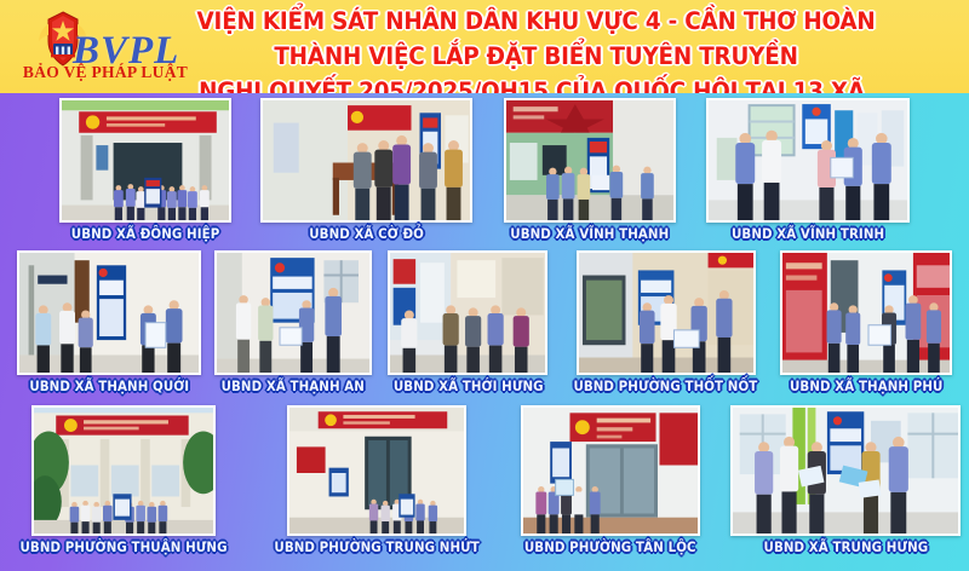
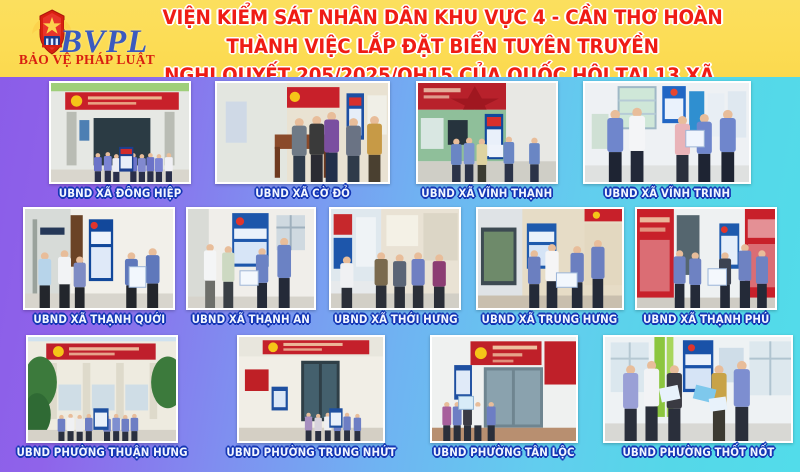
  BVPL
  BẢO VỆ PHÁP LUẬT
  VIỆN KIỂM SÁT NHÂN DÂN KHU VỰC 4 - CẦN THƠ HOÀN THÀNH VIỆC LẮP ĐẶT BIỂN TUYÊN TRUYỀN
  NGHỊ QUYẾT 205/2025/QH15 CỦA QUỐC HỘI TẠI 13 XÃ,
  UBND XÃ ĐÔNG HIỆP
  UBND XÃ CỜ ĐỎ
  UBND XÃ VĨNH THẠNH
  UBND XÃ VĨNH TRINH
  UBND XÃ THẠNH QUỚI
  UBND XÃ THẠNH AN
  UBND XÃ THỚI HƯNG
- UBND PHƯỜNG THỐT NỐT
+ UBND XÃ TRUNG HƯNG
  UBND XÃ THẠNH PHÚ
  UBND PHƯỜNG THUẬN HƯNG
  UBND PHƯỜNG TRUNG NHỨT
  UBND PHƯỜNG TÂN LỘC
- UBND XÃ TRUNG HƯNG
+ UBND PHƯỜNG THỐT NỐT
